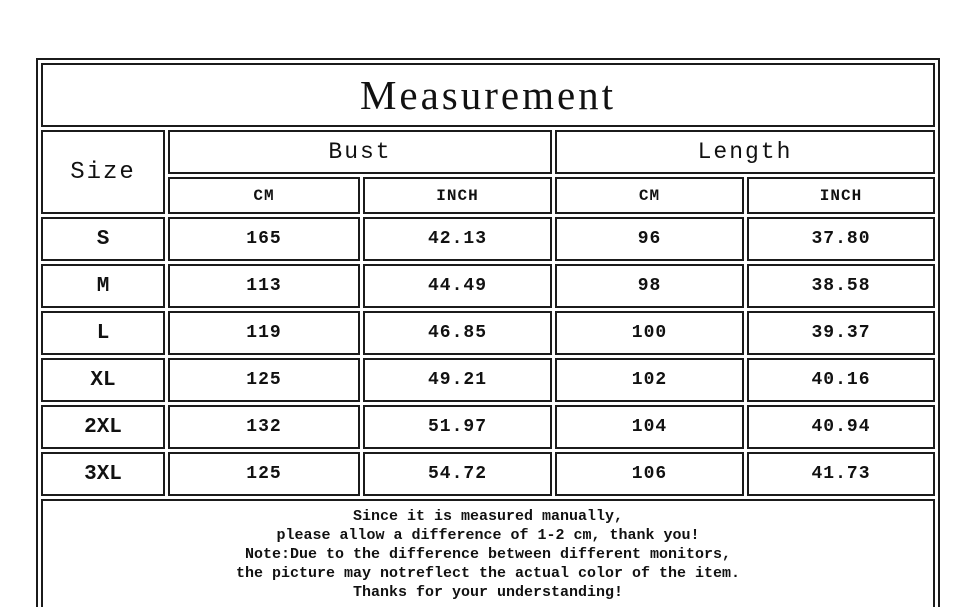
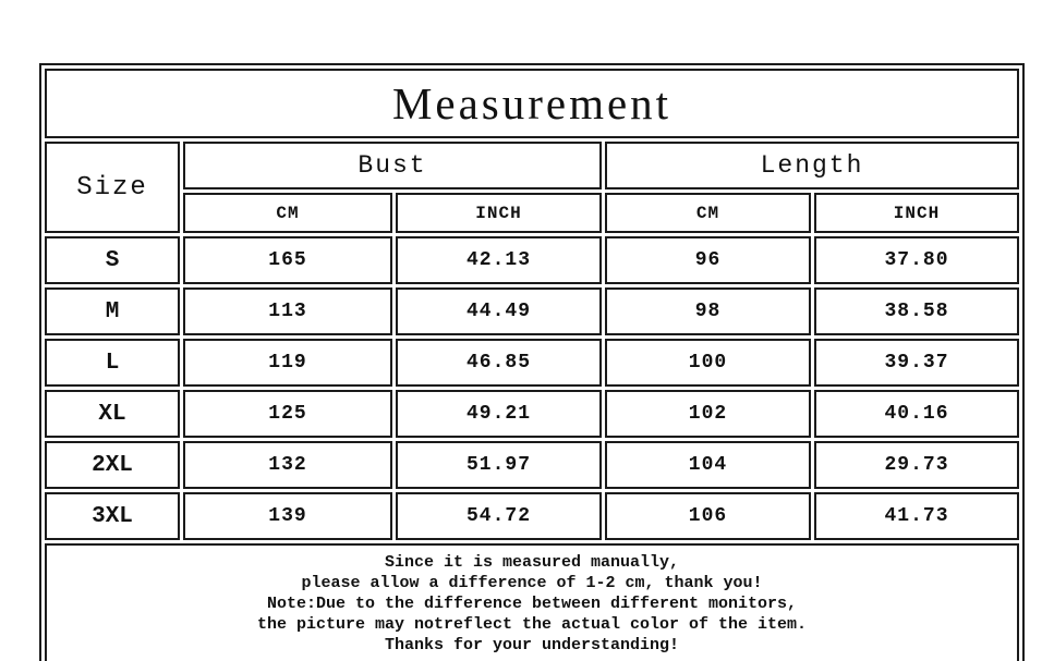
  Measurement
  Size	Bust	Length
  CM	INCH	CM	INCH
  S	165	42.13	96	37.80
  M	113	44.49	98	38.58
  L	119	46.85	100	39.37
  XL	125	49.21	102	40.16
- 2XL	132	51.97	104	40.94
+ 2XL	132	51.97	104	29.73
- 3XL	125	54.72	106	41.73
+ 3XL	139	54.72	106	41.73
  Since it is measured manually, please allow a difference of 1-2 cm, thank you! Note:Due to the difference between different monitors, the picture may notreflect the actual color of the item. Thanks for your understanding!
